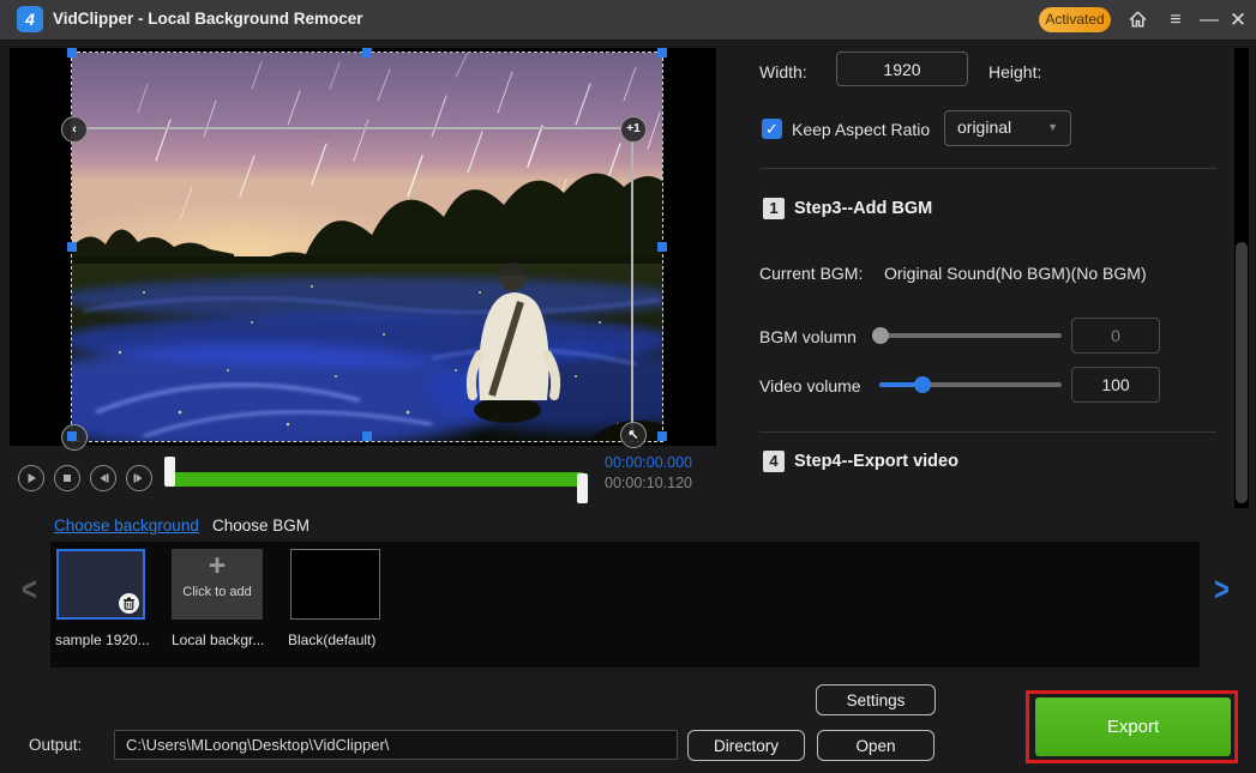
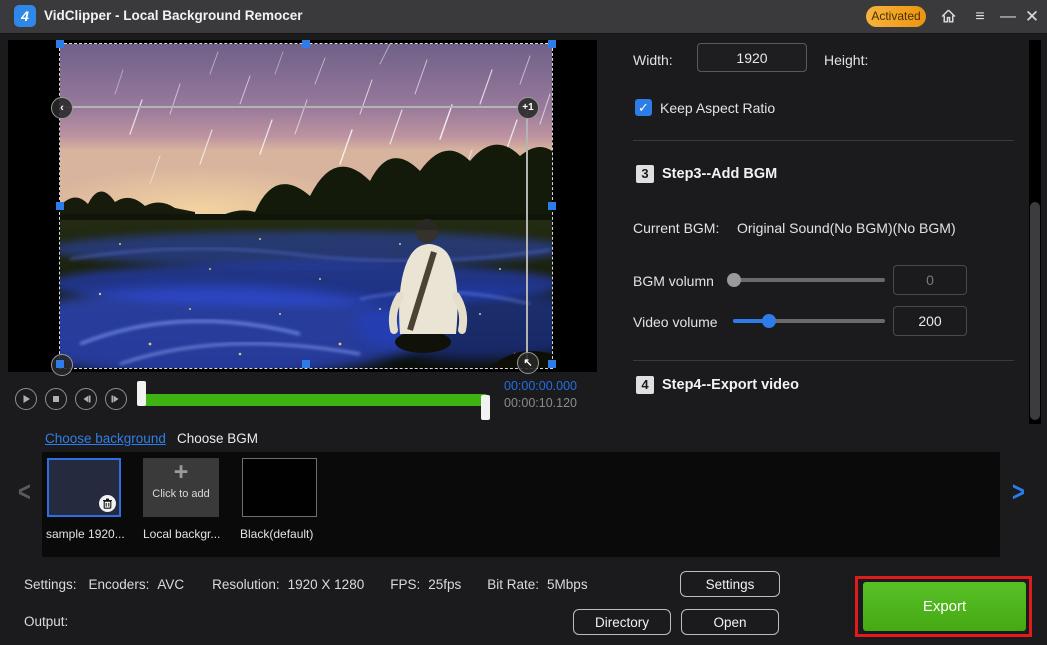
  4
  VidClipper - Local Background Remocer
  Activated
  ≡
  —
  ✕
  ‹
  +1
  ↖
  00:00:00.000
  00:00:10.120
  Choose background
  Choose BGM
  <
  >
  sample 1920...
  +
  Click to add
  Local backgr...
  Black(default)
  Width:
  1920
  Height:
  ✓
  Keep Aspect Ratio
- original
- ▼
- 1
+ 3
  Step3--Add BGM
  Current BGM:
  Original Sound(No BGM)(No BGM)
  BGM volumn
  0
  Video volume
- 100
+ 200
  4
  Step4--Export video
+ Settings:
+ Encoders:
+ AVC
+ Resolution:
+ 1920 X 1280
+ FPS:
+ 25fps
+ Bit Rate:
+ 5Mbps
  Settings
  Output:
- C:\Users\MLoong\Desktop\VidClipper\
  Directory
  Open
  Export
